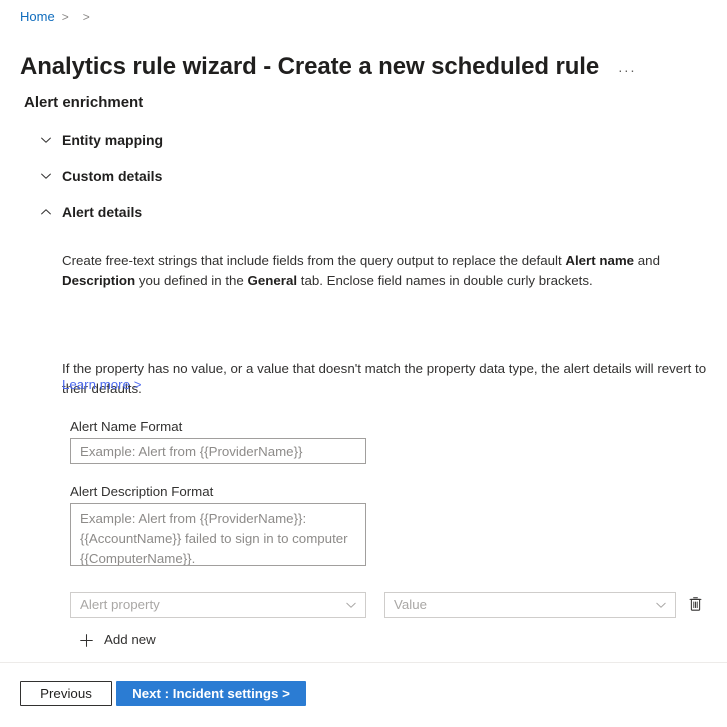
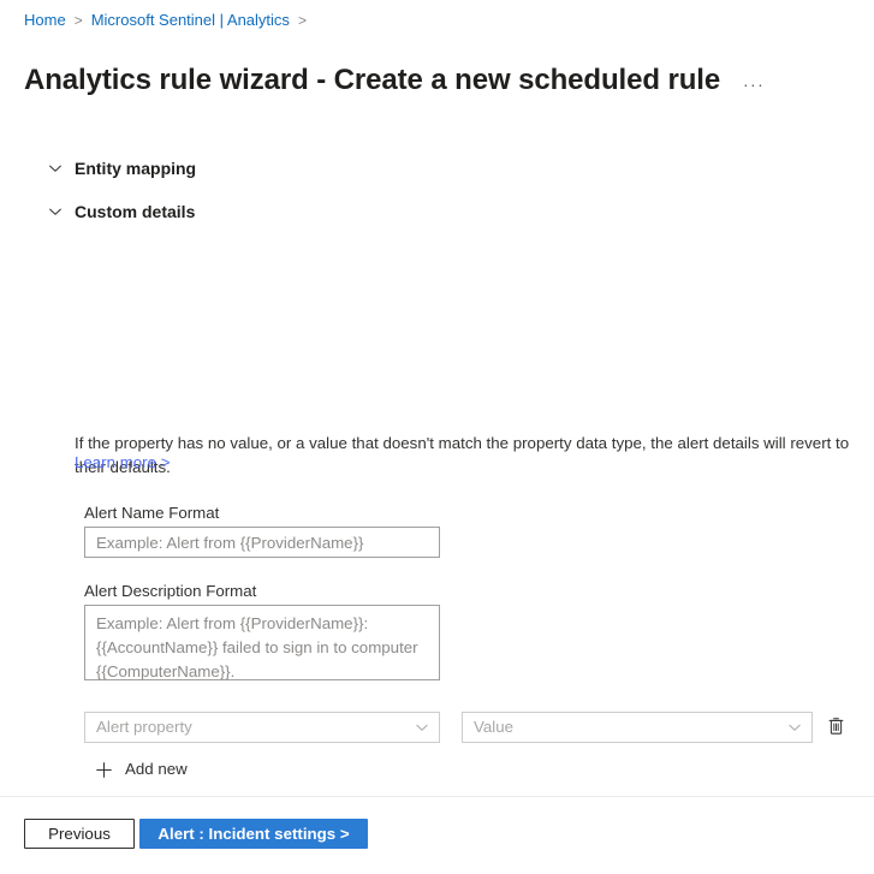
  Home
  >
+ Microsoft Sentinel | Analytics
  >
  Analytics rule wizard - Create a new scheduled rule
  ···
- Alert enrichment
  Entity mapping
  Custom details
- Alert details
- Create free-text strings that include fields from the query output to replace the default Alert name and Description you defined in the General tab. Enclose field names in double curly brackets.
  If the property has no value, or a value that doesn't match the property data type, the alert details will revert to their defaults.
  Learn more >
  Alert Name Format
  Example: Alert from {{ProviderName}}
  Alert Description Format
  Alert property
  Value
  Add new
  Previous
- Next : Incident settings >
+ Alert : Incident settings >
